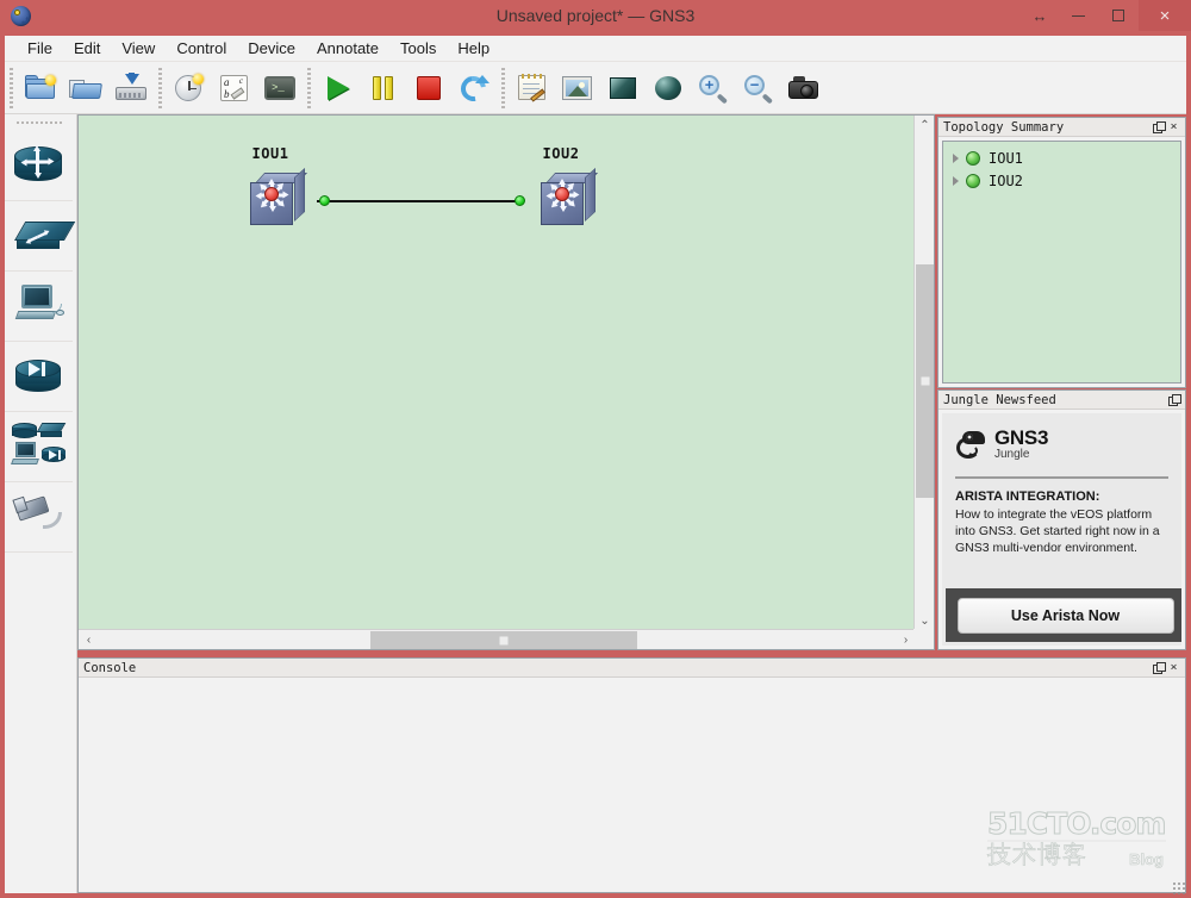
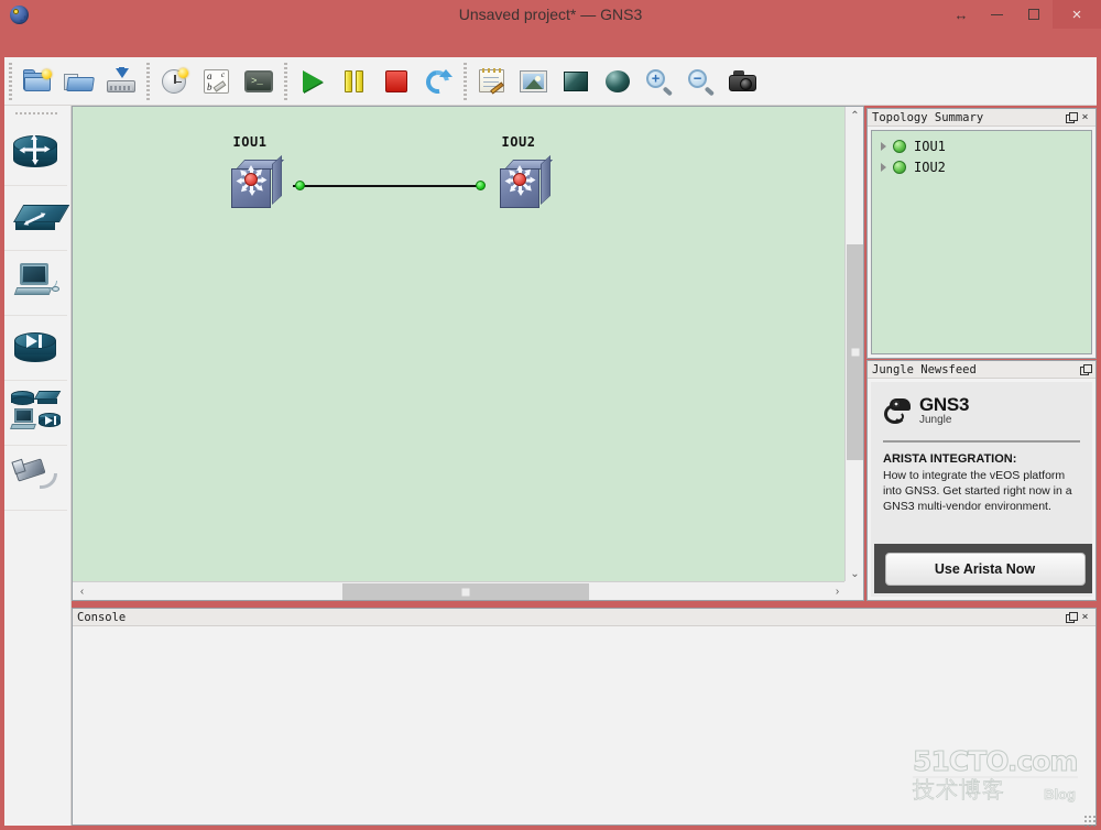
  Unsaved project* — GNS3
  ↔
  ×
- File
- Edit
- View
- Control
- Device
- Annotate
- Tools
- Help
  a
  b
  c
  +
  −
  IOU1
  IOU2
  ⌃
  ⌄
  ‹
  ›
  Topology Summary
  ×
  IOU1
  IOU2
  Jungle Newsfeed
  GNS3
  Jungle
  ARISTA INTEGRATION:
  How to integrate the vEOS platform into GNS3. Get started right now in a GNS3 multi-vendor environment.
  Use Arista Now
  Console
  ×
  51CTO.com
  技术博客
  Blog
